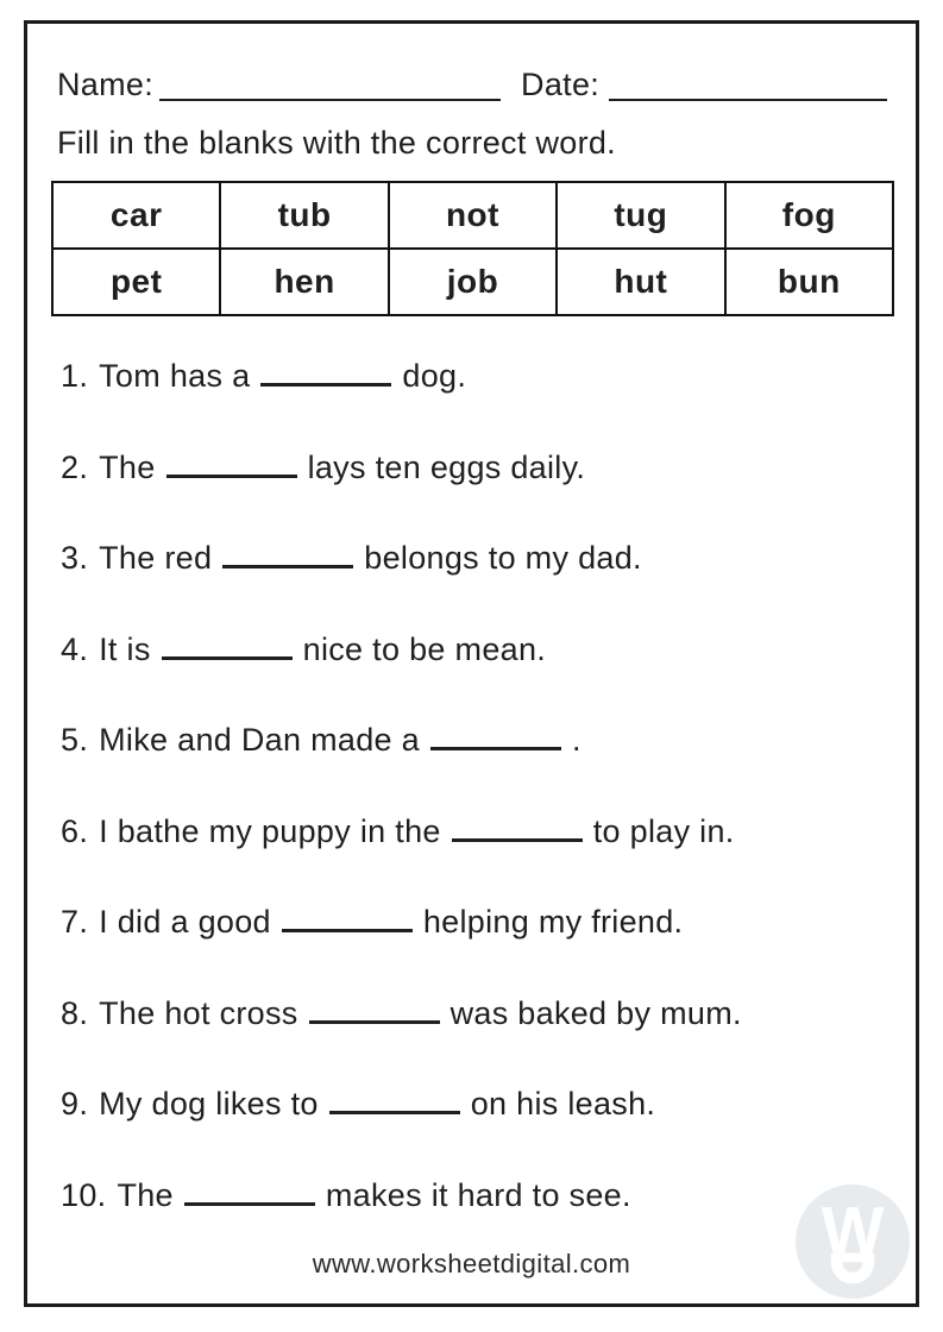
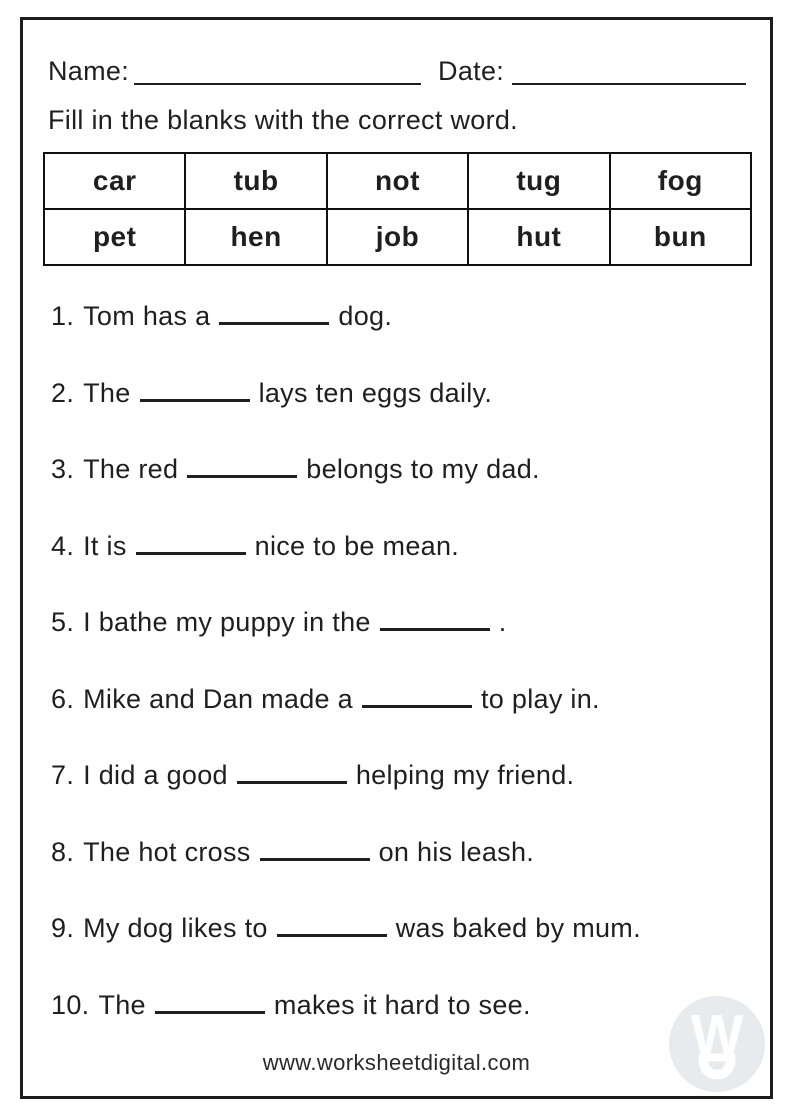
  Name:
  Date:
  Fill in the blanks with the correct word.
  car	tub	not	tug	fog
  pet	hen	job	hut	bun
  1.
  Tom has a
  dog.
  2.
  The
  lays ten eggs daily.
  3.
  The red
  belongs to my dad.
  4.
  It is
  nice to be mean.
  5.
- Mike and Dan made a
+ I bathe my puppy in the
  .
  6.
- I bathe my puppy in the
+ Mike and Dan made a
  to play in.
  7.
  I did a good
  helping my friend.
  8.
  The hot cross
- was baked by mum.
+ on his leash.
  9.
  My dog likes to
- on his leash.
+ was baked by mum.
  10.
  The
  makes it hard to see.
  www.worksheetdigital.com
